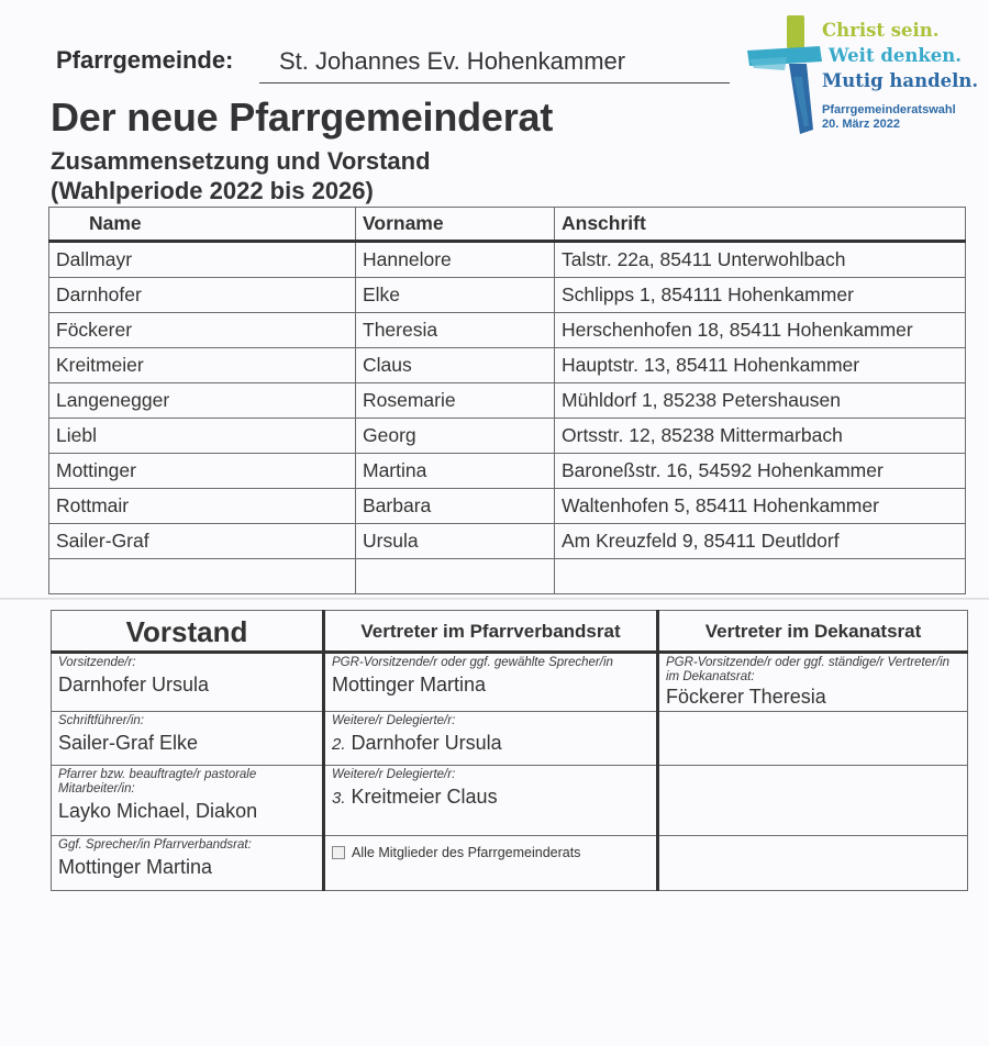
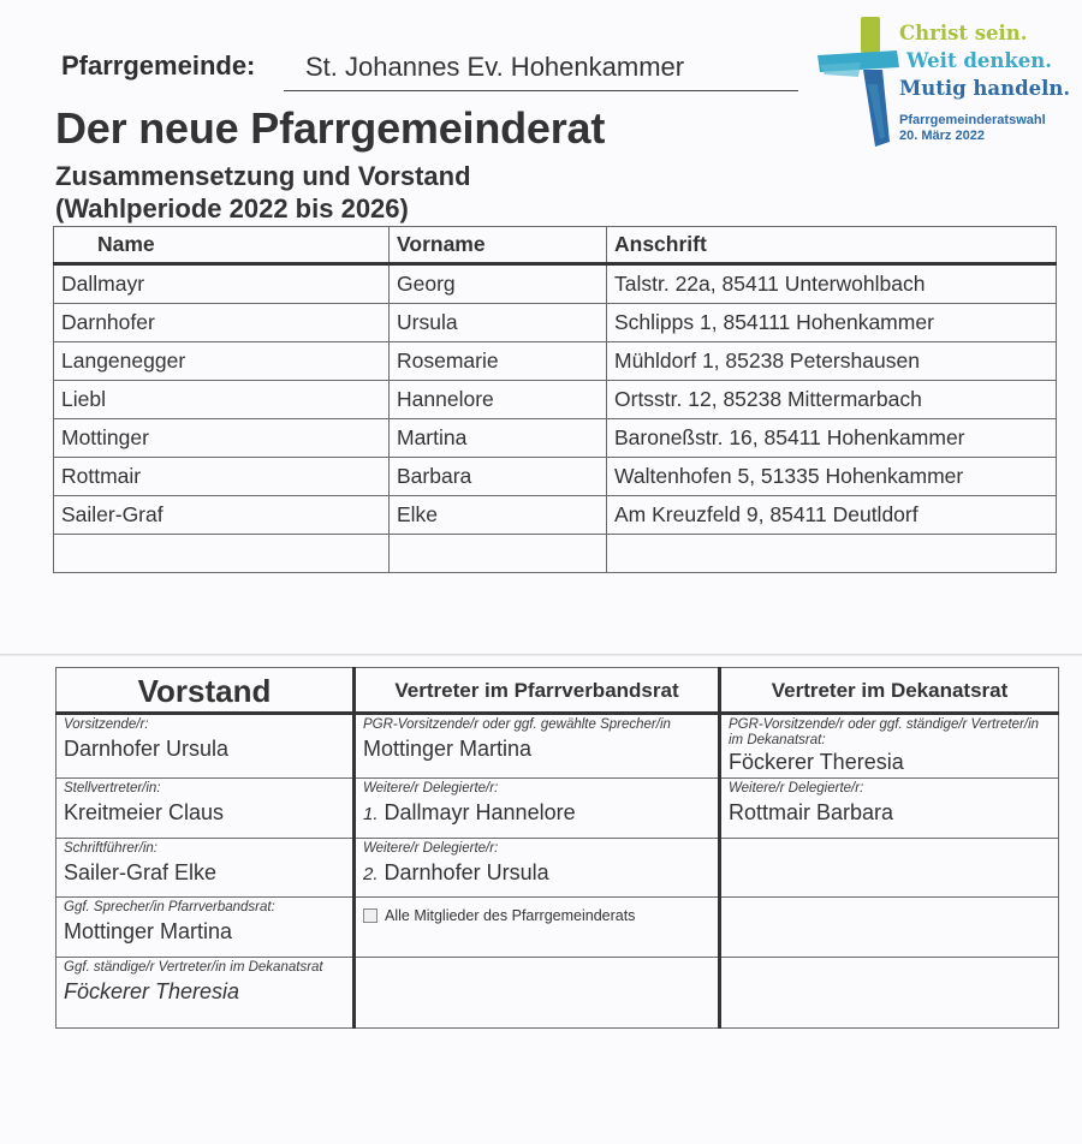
  Pfarrgemeinde:
  St. Johannes Ev. Hohenkammer
  Der neue Pfarrgemeinderat
  Zusammensetzung und Vorstand
  (Wahlperiode 2022 bis 2026)
  Christ sein.
  Weit denken.
  Mutig handeln.
  Pfarrgemeinderatswahl
  20. März 2022
  Name	Vorname	Anschrift
- Dallmayr	Hannelore	Talstr. 22a, 85411 Unterwohlbach
+ Dallmayr	Georg	Talstr. 22a, 85411 Unterwohlbach
- Darnhofer	Elke	Schlipps 1, 854111 Hohenkammer
+ Darnhofer	Ursula	Schlipps 1, 854111 Hohenkammer
- Föckerer	Theresia	Herschenhofen 18, 85411 Hohenkammer
- Kreitmeier	Claus	Hauptstr. 13, 85411 Hohenkammer
  Langenegger	Rosemarie	Mühldorf 1, 85238 Petershausen
- Liebl	Georg	Ortsstr. 12, 85238 Mittermarbach
+ Liebl	Hannelore	Ortsstr. 12, 85238 Mittermarbach
- Mottinger	Martina	Baroneßstr. 16, 54592 Hohenkammer
+ Mottinger	Martina	Baroneßstr. 16, 85411 Hohenkammer
- Rottmair	Barbara	Waltenhofen 5, 85411 Hohenkammer
+ Rottmair	Barbara	Waltenhofen 5, 51335 Hohenkammer
- Sailer-Graf	Ursula	Am Kreuzfeld 9, 85411 Deutldorf
+ Sailer-Graf	Elke	Am Kreuzfeld 9, 85411 Deutldorf
  Vorstand	Vertreter im Pfarrverbandsrat	Vertreter im Dekanatsrat
  Vorsitzende/r: Darnhofer Ursula	PGR-Vorsitzende/r oder ggf. gewählte Sprecher/in Mottinger Martina	PGR-Vorsitzende/r oder ggf. ständige/r Vertreter/in im Dekanatsrat: Föckerer Theresia
+ Stellvertreter/in: Kreitmeier Claus	Weitere/r Delegierte/r: 1. Dallmayr Hannelore	Weitere/r Delegierte/r: Rottmair Barbara
  Schriftführer/in: Sailer-Graf Elke	Weitere/r Delegierte/r: 2. Darnhofer Ursula
- Pfarrer bzw. beauftragte/r pastorale Mitarbeiter/in: Layko Michael, Diakon	Weitere/r Delegierte/r: 3. Kreitmeier Claus
  Ggf. Sprecher/in Pfarrverbandsrat: Mottinger Martina	Alle Mitglieder des Pfarrgemeinderats
+ Ggf. ständige/r Vertreter/in im Dekanatsrat Föckerer Theresia
